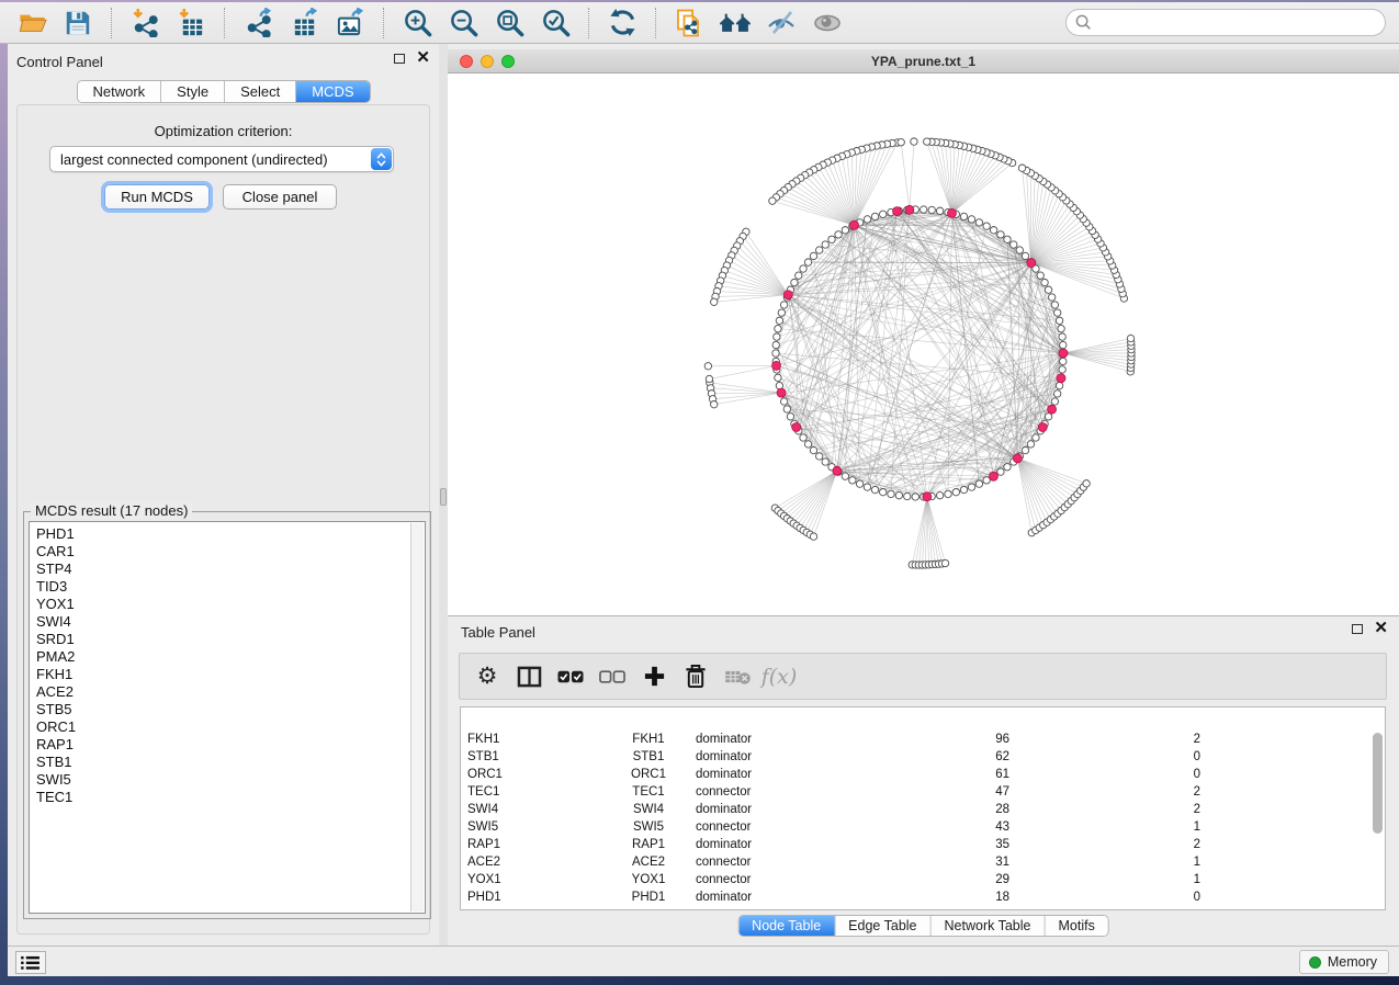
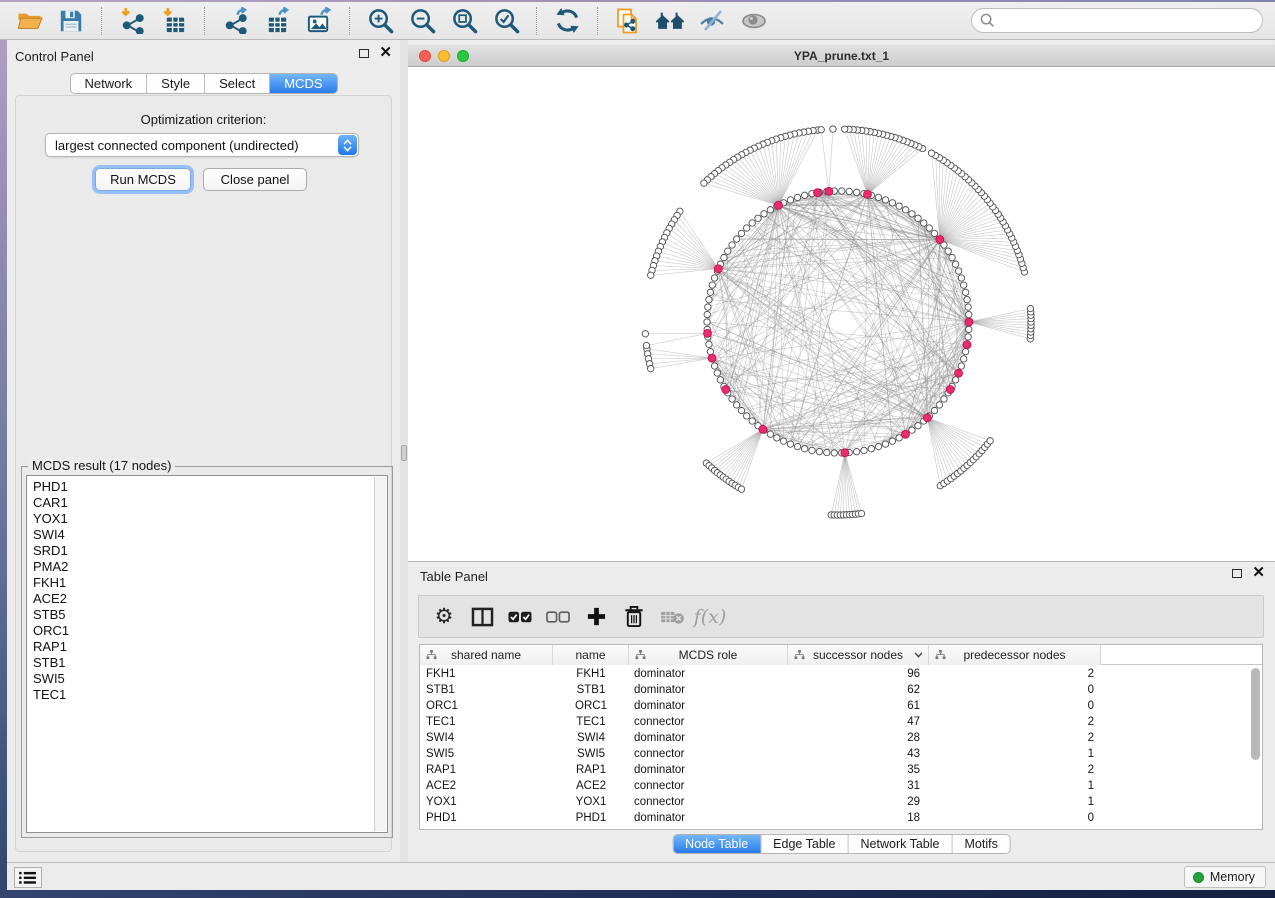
  Control Panel
  ✕
  Network
  Style
  Select
  MCDS
  Optimization criterion:
  largest connected component (undirected)
  Run MCDS
  Close panel
  MCDS result (17 nodes)
  PHD1
  CAR1
- STP4
- TID3
  YOX1
  SWI4
  SRD1
  PMA2
  FKH1
  ACE2
  STB5
  ORC1
  RAP1
  STB1
  SWI5
  TEC1
  YPA_prune.txt_1
  Table Panel
  ✕
  ⚙
  f(x)
+ shared name
+ name
+ MCDS role
+ successor nodes
+ predecessor nodes
  PHD1
  PHD1
  dominator
  18
  0
  YOX1
  YOX1
  connector
  29
  1
  ACE2
  ACE2
  connector
  31
  1
  RAP1
  RAP1
  dominator
  35
  2
  SWI5
  SWI5
  connector
  43
  1
  SWI4
  SWI4
  dominator
  28
  2
  TEC1
  TEC1
  connector
  47
  2
  ORC1
  ORC1
  dominator
  61
  0
  STB1
  STB1
  dominator
  62
  0
  FKH1
  FKH1
  dominator
  96
  2
  Node Table
  Edge Table
  Network Table
  Motifs
  Memory
